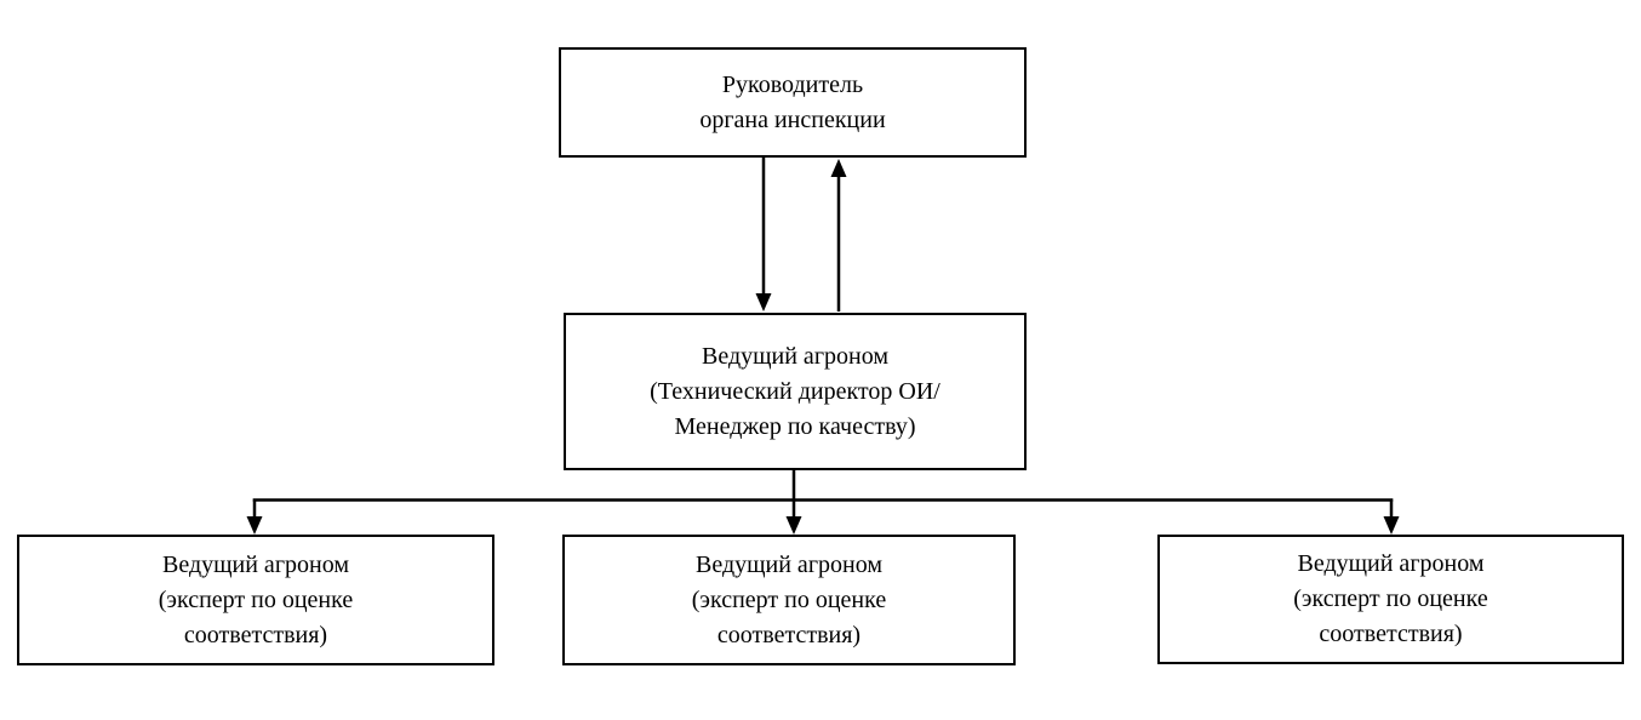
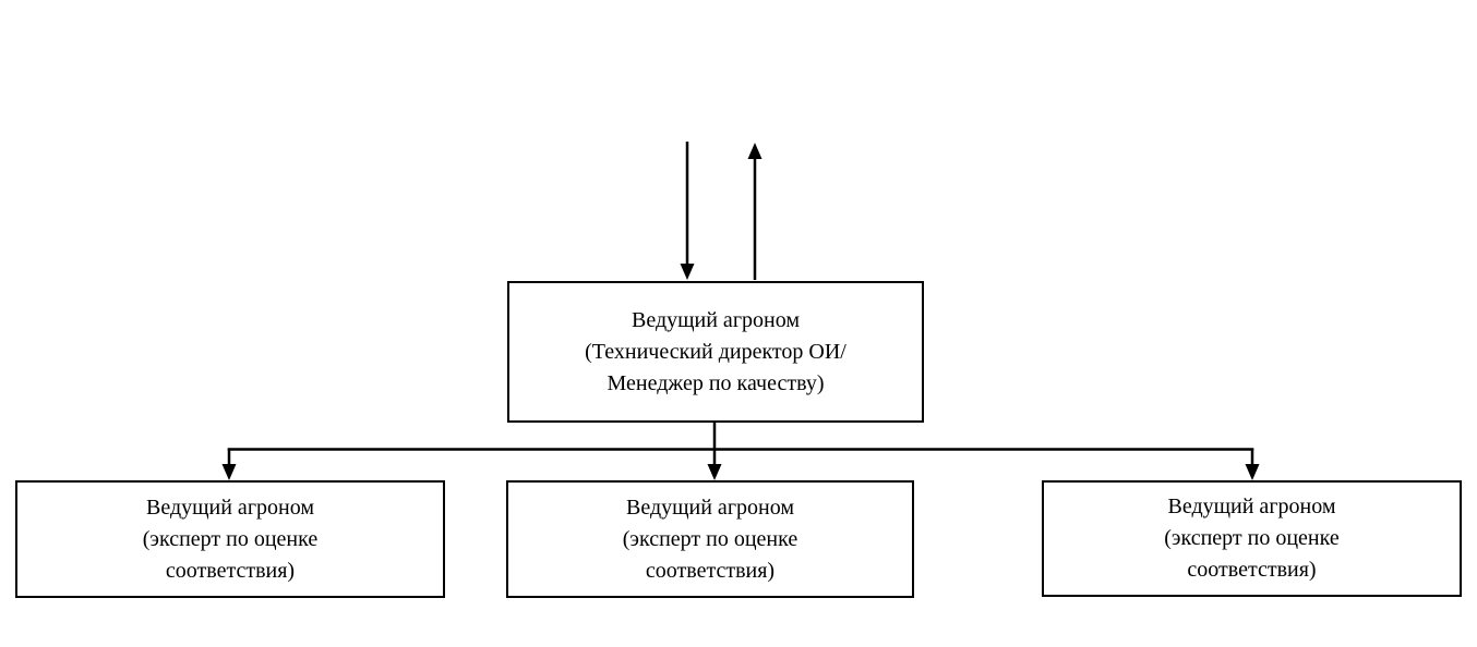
- Руководитель
- органа инспекции
  Ведущий агроном
  (Технический директор ОИ/
  Менеджер по качеству)
  Ведущий агроном
  (эксперт по оценке
  соответствия)
  Ведущий агроном
  (эксперт по оценке
  соответствия)
  Ведущий агроном
  (эксперт по оценке
  соответствия)
